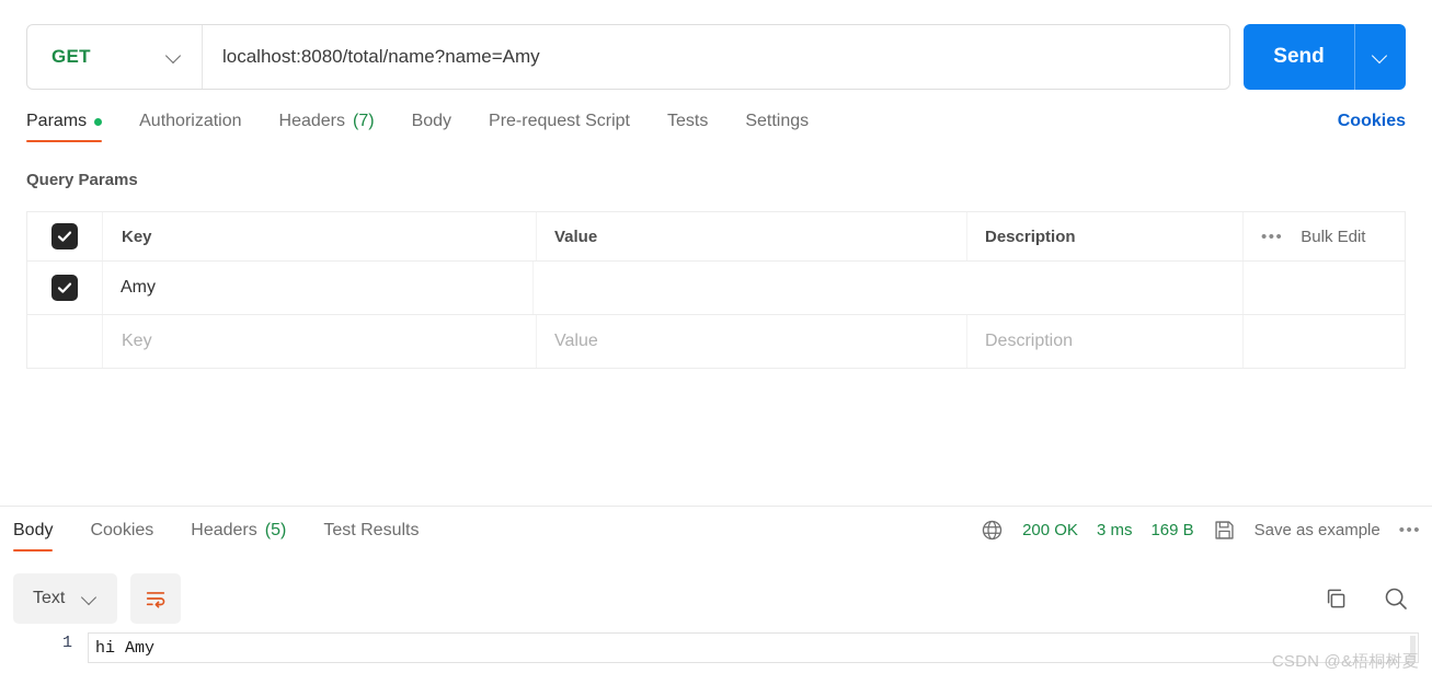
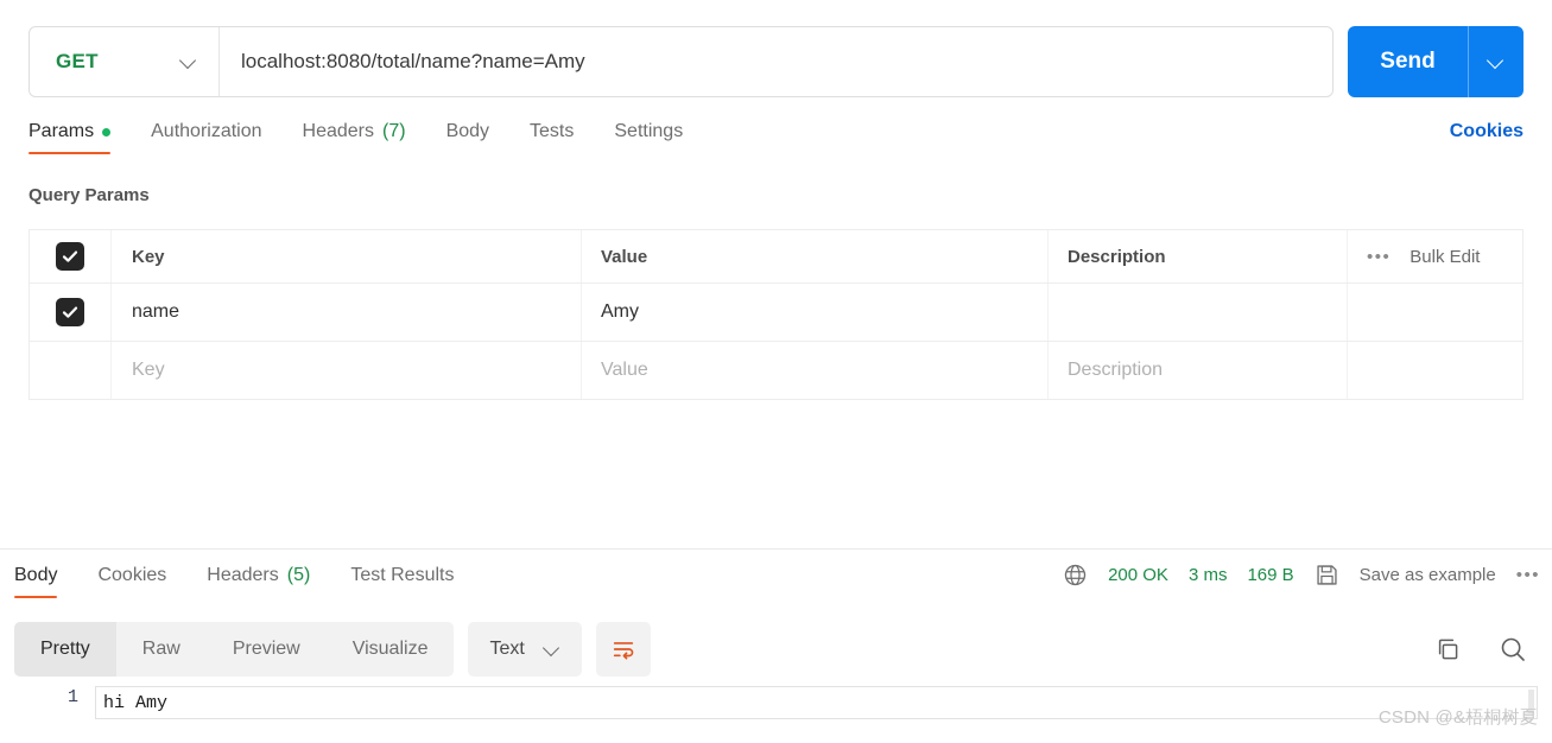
  GET
  localhost:8080/total/name?name=Amy
  Send
  Params
  Authorization
  Headers
  (7)
  Body
- Pre-request Script
  Tests
  Settings
  Cookies
  Query Params
  Key
  Value
  Description
  •••
  Bulk Edit
+ name
  Amy
  Key
  Value
  Description
  Body
  Cookies
  Headers
  (5)
  Test Results
  200 OK
  3 ms
  169 B
  Save as example
  •••
+ Pretty
+ Raw
+ Preview
+ Visualize
  Text
  1
  hi Amy
  CSDN @&梧桐树夏
